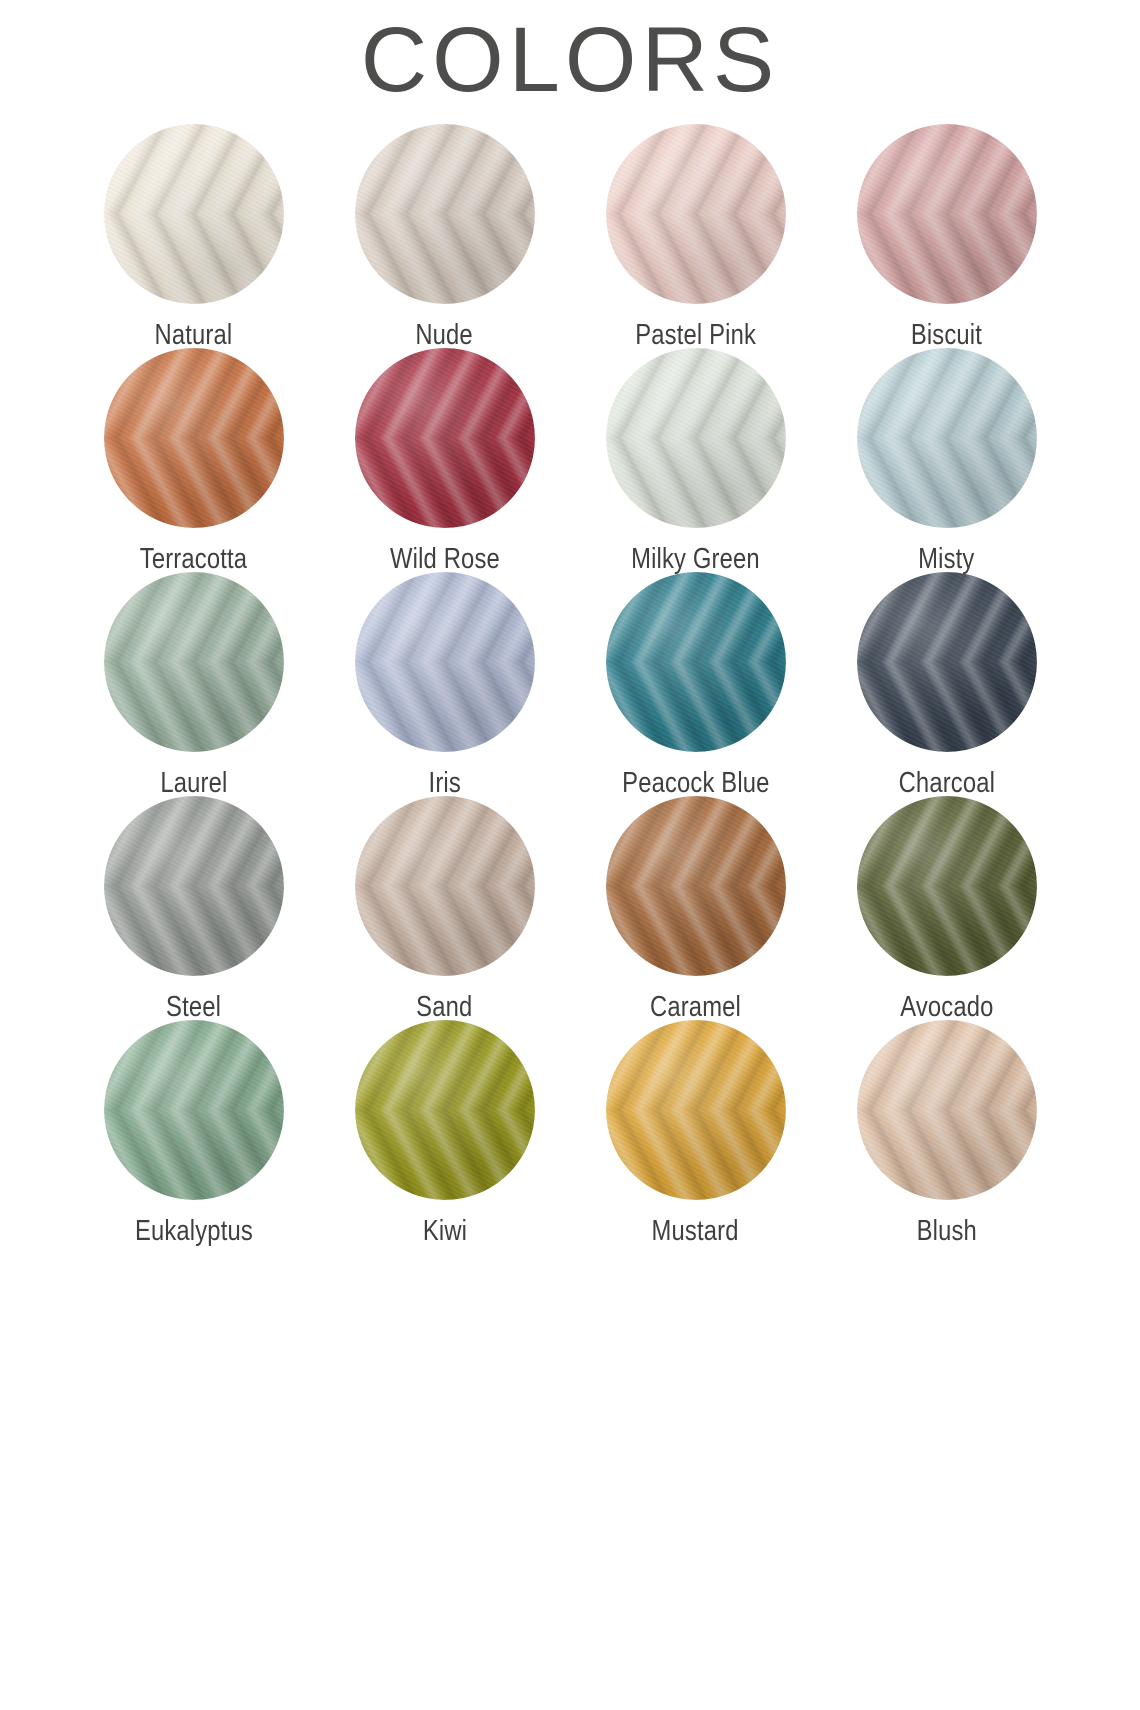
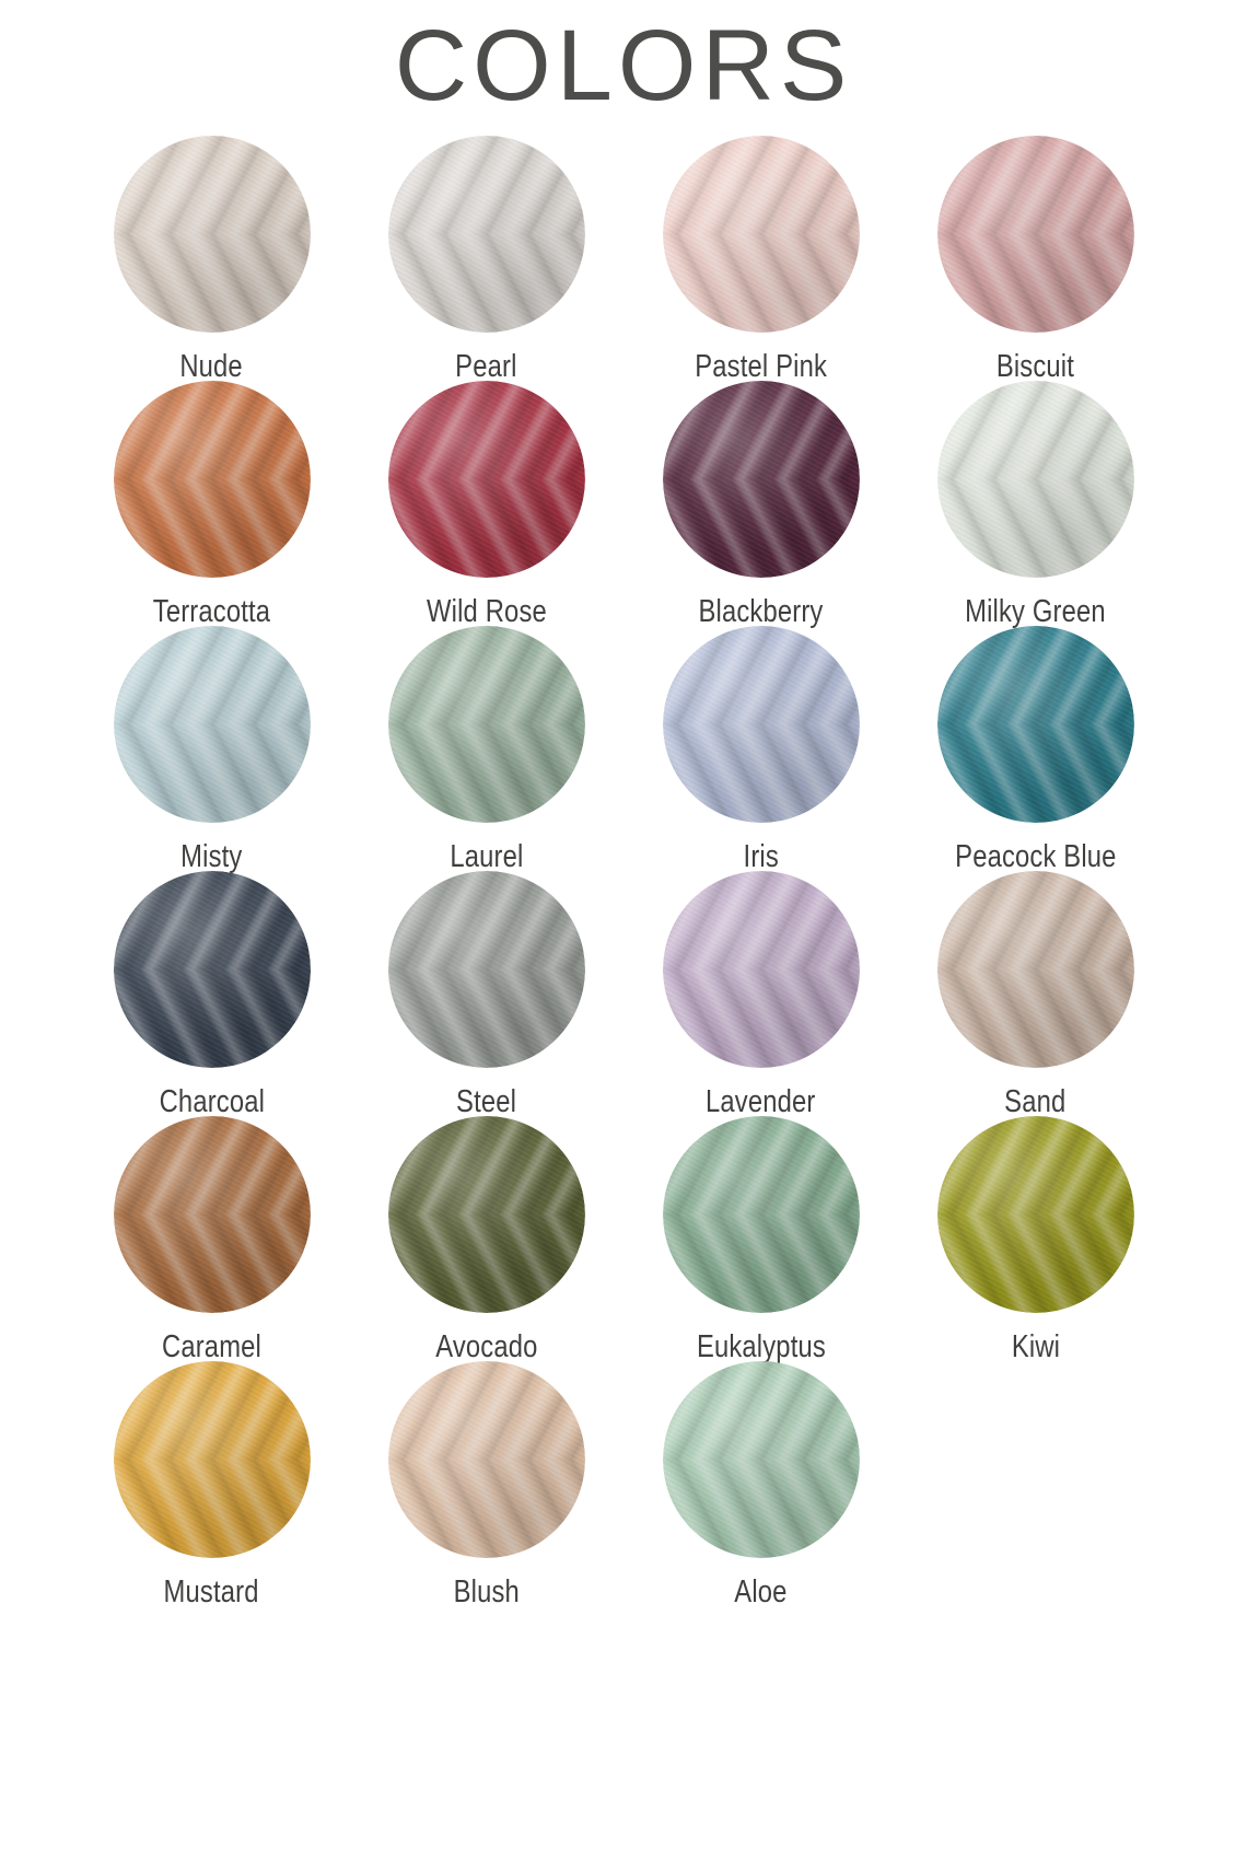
  COLORS
- Natural
  Nude
+ Pearl
  Pastel Pink
  Biscuit
  Terracotta
  Wild Rose
+ Blackberry
  Milky Green
  Misty
  Laurel
  Iris
  Peacock Blue
  Charcoal
  Steel
+ Lavender
  Sand
  Caramel
  Avocado
  Eukalyptus
  Kiwi
  Mustard
  Blush
+ Aloe
